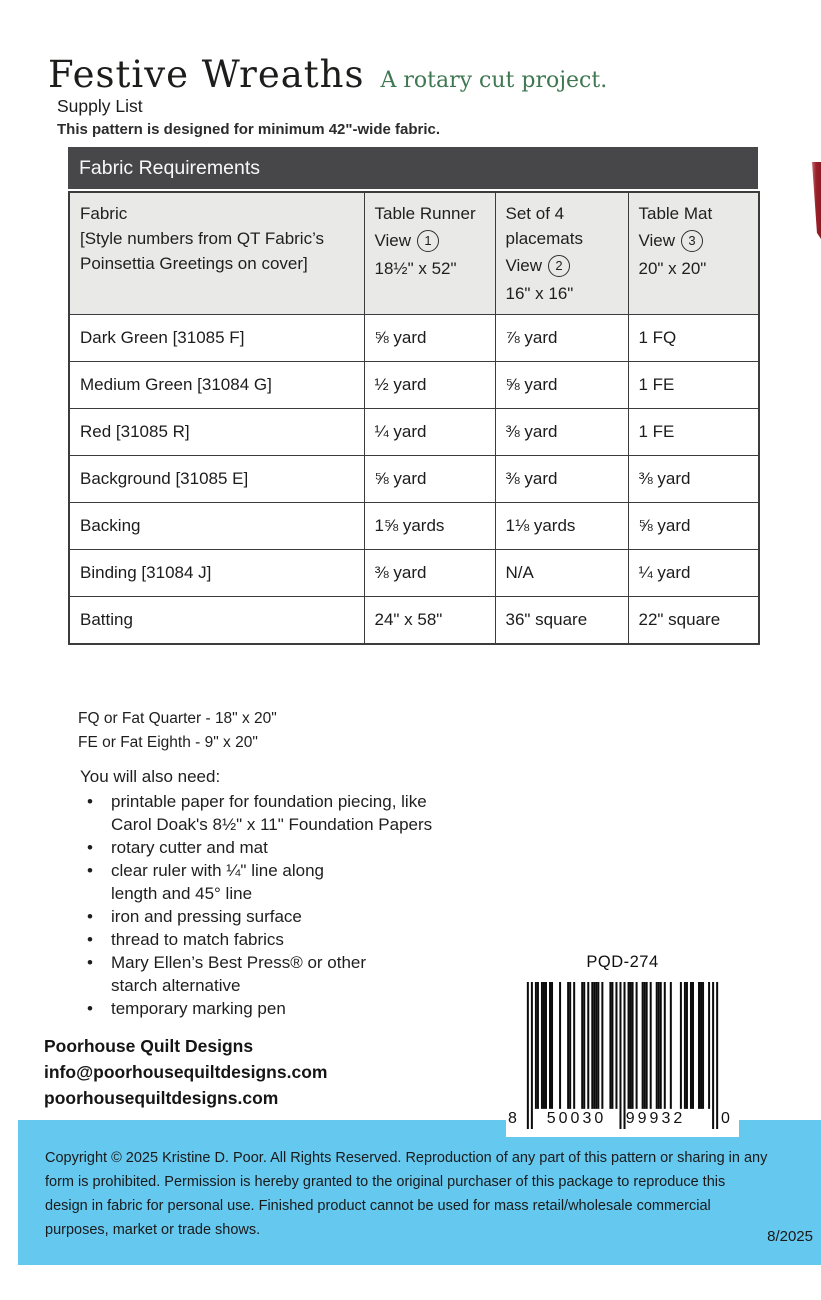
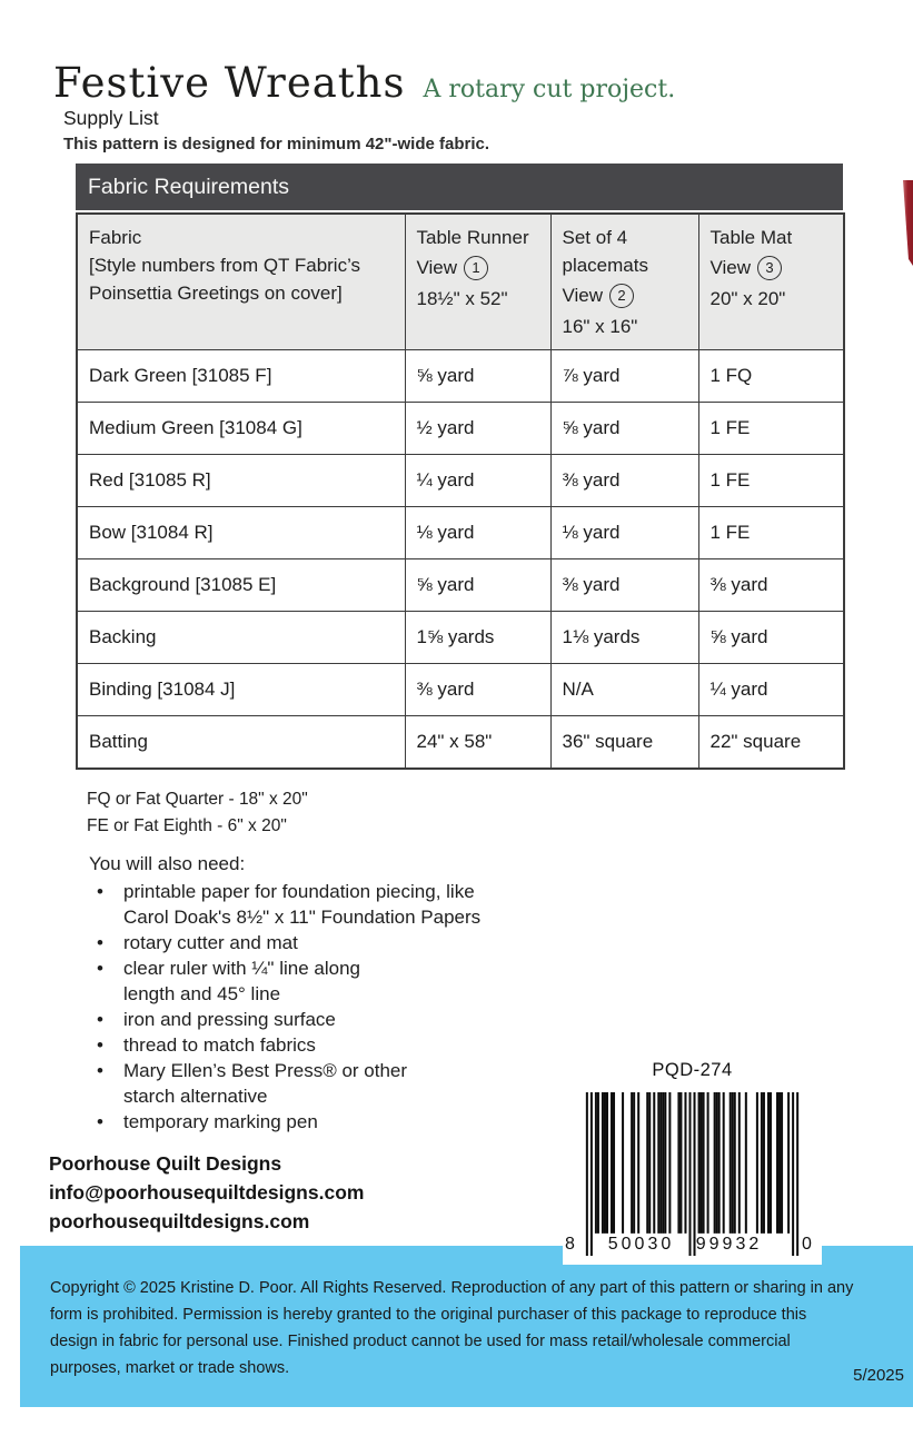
  Festive Wreaths
  A rotary cut project.
  Supply List
  This pattern is designed for minimum 42"-wide fabric.
  Fabric Requirements
  Fabric [Style numbers from QT Fabric’s Poinsettia Greetings on cover]	Table Runner View 1 18½" x 52"	Set of 4 placemats View 2 16" x 16"	Table Mat View 3 20" x 20"
  Dark Green [31085 F]	⅝ yard	⅞ yard	1 FQ
  Medium Green [31084 G]	½ yard	⅝ yard	1 FE
  Red [31085 R]	¼ yard	⅜ yard	1 FE
+ Bow [31084 R]	⅛ yard	⅛ yard	1 FE
  Background [31085 E]	⅝ yard	⅜ yard	⅜ yard
  Backing	1⅝ yards	1⅛ yards	⅝ yard
  Binding [31084 J]	⅜ yard	N/A	¼ yard
  Batting	24" x 58"	36" square	22" square
  FQ or Fat Quarter - 18" x 20"
- FE or Fat Eighth - 9" x 20"
+ FE or Fat Eighth - 6" x 20"
  You will also need:
  printable paper for foundation piecing, like
  Carol Doak's 8½" x 11" Foundation Papers
  rotary cutter and mat
  clear ruler with ¼" line along
  length and 45° line
  iron and pressing surface
  thread to match fabrics
  Mary Ellen’s Best Press® or other
  starch alternative
  temporary marking pen
  Poorhouse Quilt Designs
  info@poorhousequiltdesigns.com
  poorhousequiltdesigns.com
  PQD-274
  8
  50030
  99932
  0
  Copyright © 2025 Kristine D. Poor. All Rights Reserved. Reproduction of any part of this pattern or sharing in any
  form is prohibited. Permission is hereby granted to the original purchaser of this package to reproduce this
  design in fabric for personal use. Finished product cannot be used for mass retail/wholesale commercial
  purposes, market or trade shows.
- 8/2025
+ 5/2025
